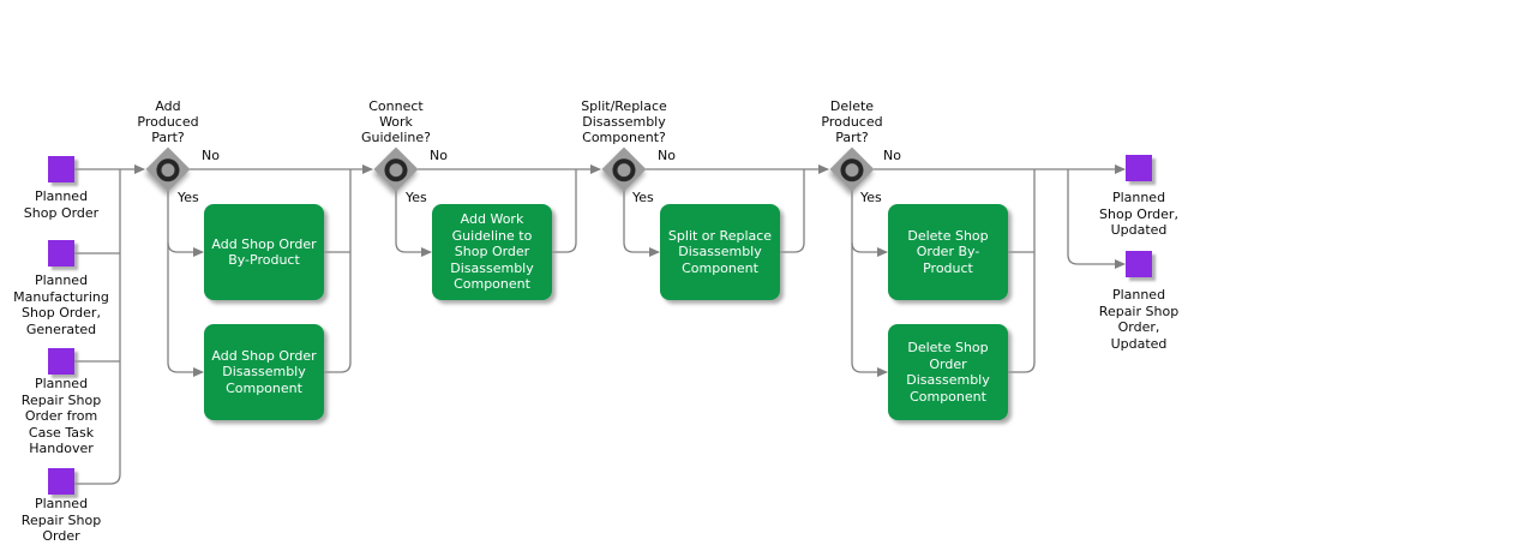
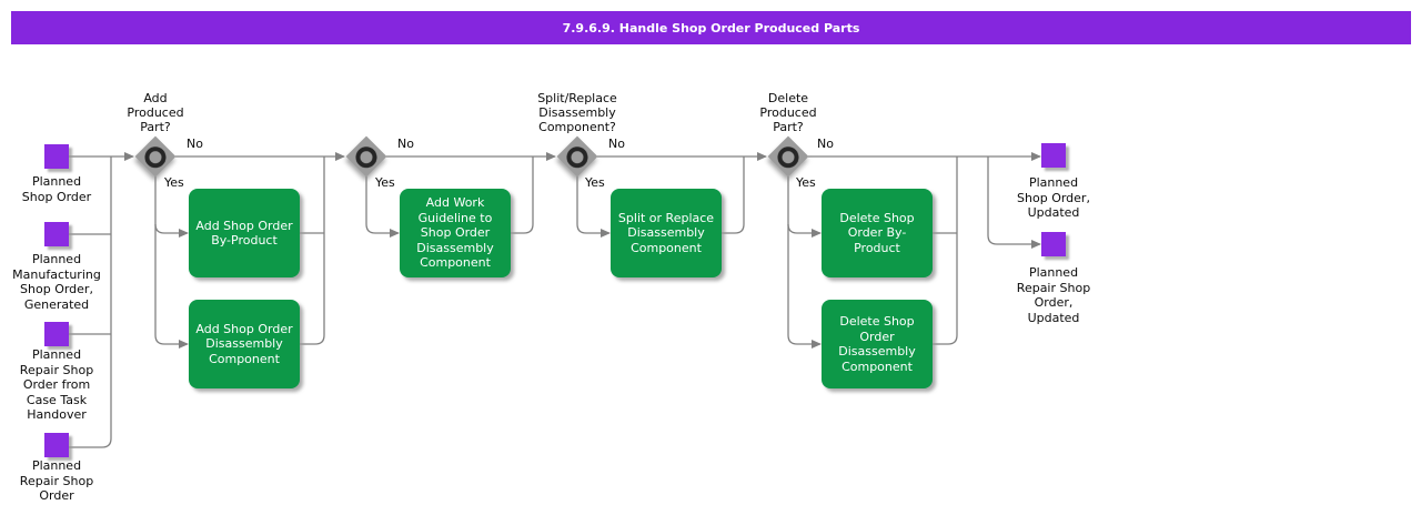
+ 7.9.6.9. Handle Shop Order Produced Parts
  Planned
  Shop Order
  Planned
  Manufacturing
  Shop Order,
  Generated
  Planned
  Repair Shop
  Order from
  Case Task
  Handover
  Planned
  Repair Shop
  Order
  Add
  Produced
  Part?
  No
  Yes
- Connect
- Work
- Guideline?
  No
  Yes
  Split/Replace
  Disassembly
  Component?
  No
  Yes
  Delete
  Produced
  Part?
  No
  Yes
  Add Shop Order
  By-Product
  Add Shop Order
  Disassembly
  Component
  Add Work
  Guideline to
  Shop Order
  Disassembly
  Component
  Split or Replace
  Disassembly
  Component
  Delete Shop
  Order By-
  Product
  Delete Shop
  Order
  Disassembly
  Component
  Planned
  Shop Order,
  Updated
  Planned
  Repair Shop
  Order,
  Updated
